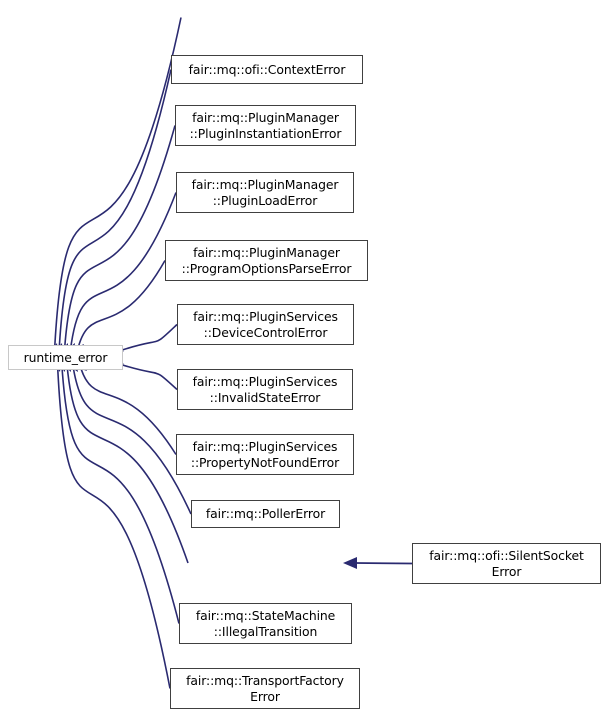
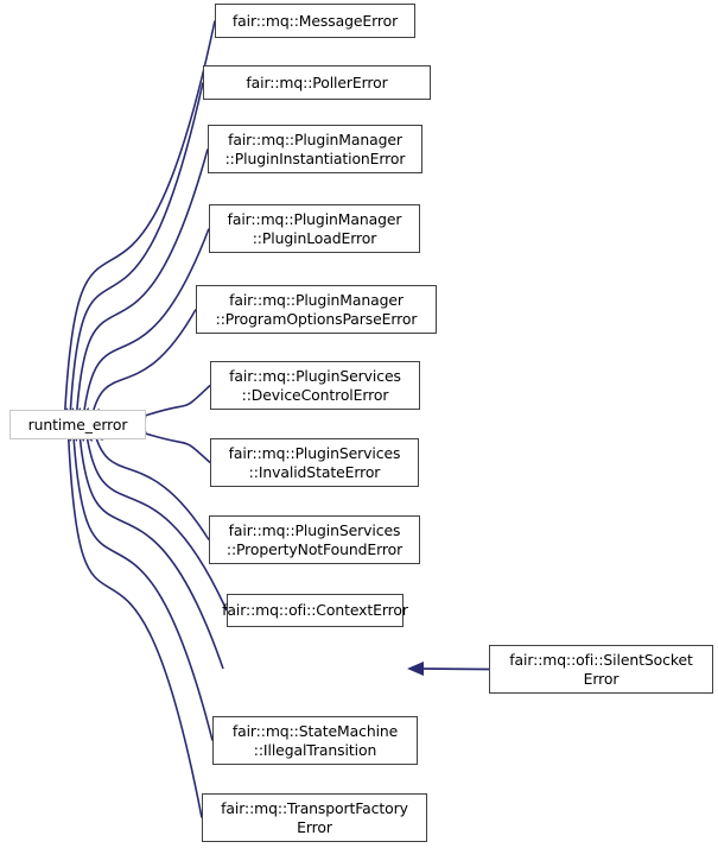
  runtime_error
+ fair::mq::MessageError
- fair::mq::ofi::ContextError
+ fair::mq::PollerError
  fair::mq::PluginManager
  ::PluginInstantiationError
  fair::mq::PluginManager
  ::PluginLoadError
  fair::mq::PluginManager
  ::ProgramOptionsParseError
  fair::mq::PluginServices
  ::DeviceControlError
  fair::mq::PluginServices
  ::InvalidStateError
  fair::mq::PluginServices
  ::PropertyNotFoundError
- fair::mq::PollerError
+ fair::mq::ofi::ContextError
  fair::mq::StateMachine
  ::IllegalTransition
  fair::mq::TransportFactory
  Error
  fair::mq::ofi::SilentSocket
  Error
